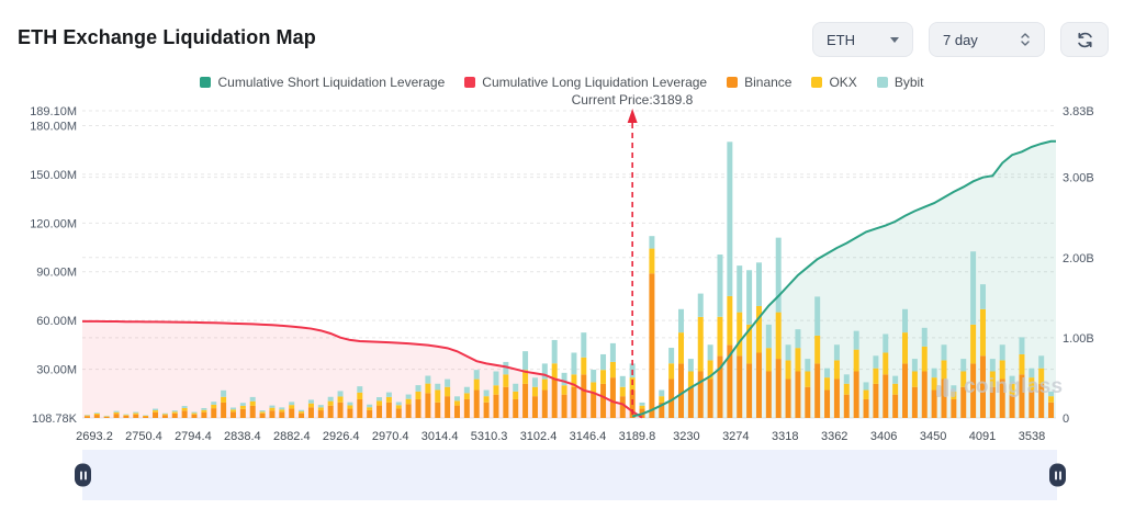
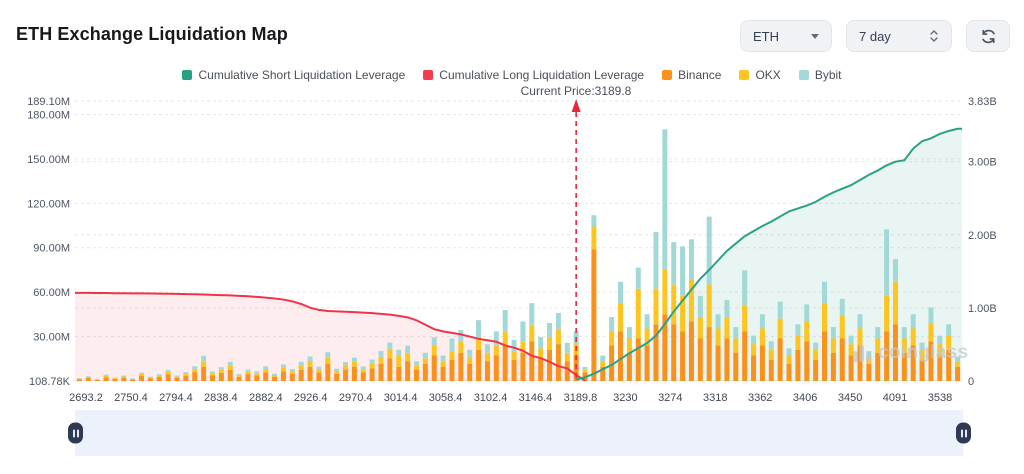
  ETH Exchange Liquidation Map
  ETH
  7 day
  Cumulative Short Liquidation Leverage
  Cumulative Long Liquidation Leverage
  Binance
  OKX
  Bybit
  Current Price:3189.8
  189.10M
  180.00M
  150.00M
  120.00M
  90.00M
  60.00M
  30.00M
  108.78K
  3.83B
  3.00B
  2.00B
  1.00B
  0
  2693.2
  2750.4
  2794.4
  2838.4
  2882.4
  2926.4
  2970.4
  3014.4
- 5310.3
+ 3058.4
  3102.4
  3146.4
  3189.8
  3230
  3274
  3318
  3362
  3406
  3450
  4091
  3538
  coinglass
